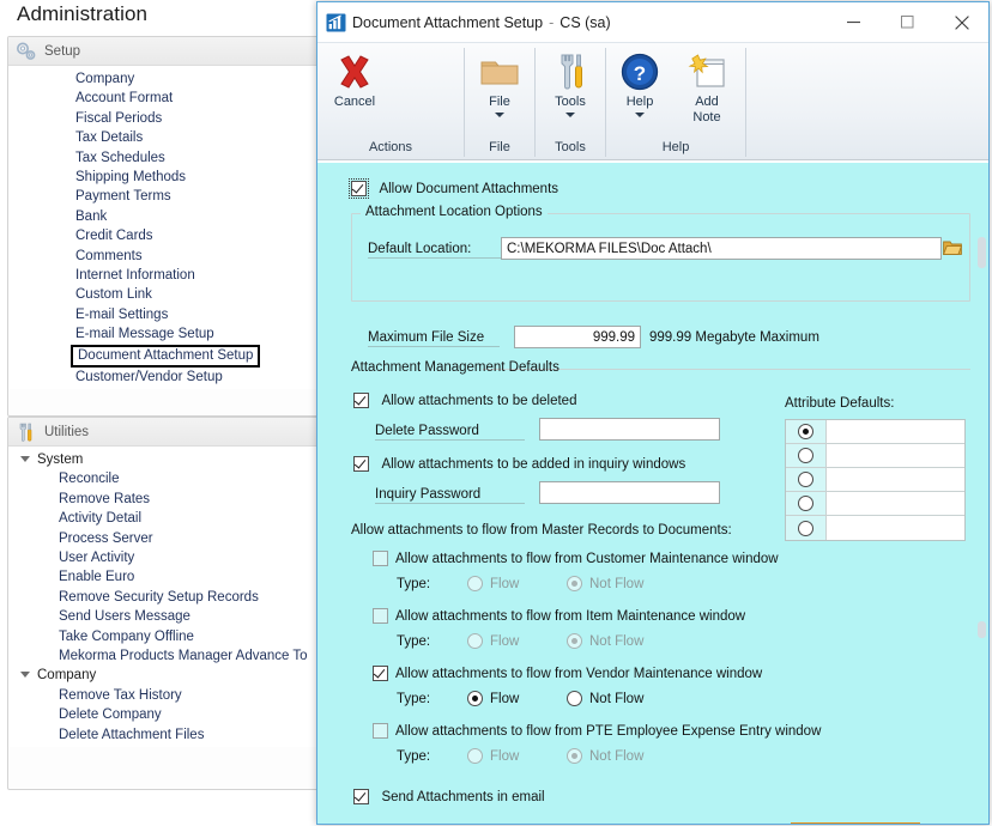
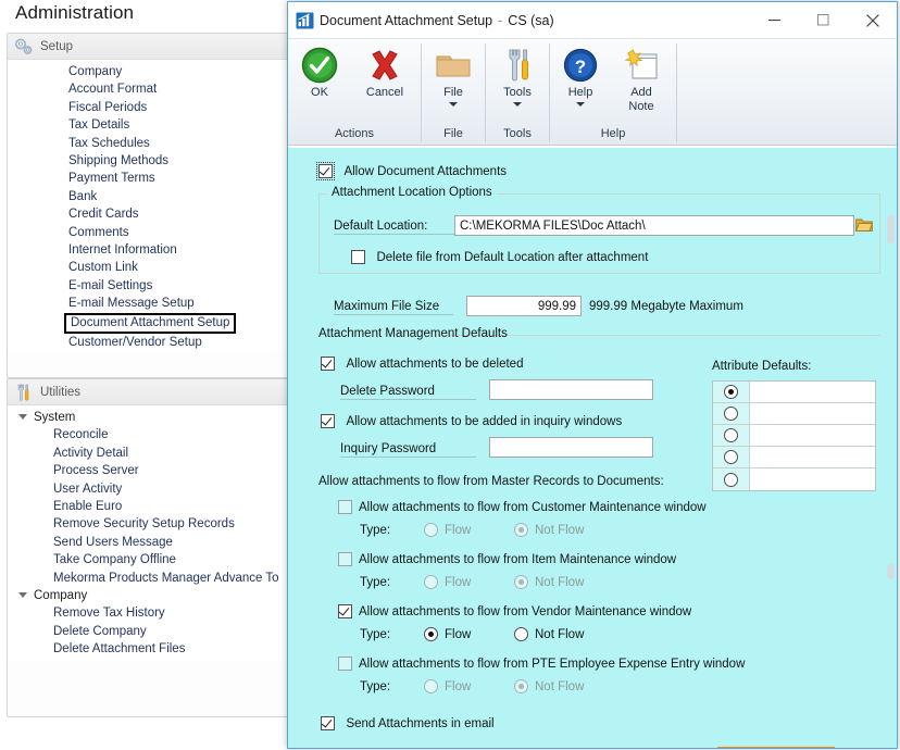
  Administration
  Setup
  Company
  Account Format
  Fiscal Periods
  Tax Details
  Tax Schedules
  Shipping Methods
  Payment Terms
  Bank
  Credit Cards
  Comments
  Internet Information
  Custom Link
  E-mail Settings
  E-mail Message Setup
  Document Attachment Setup
  Customer/Vendor Setup
  Utilities
  System
  Reconcile
- Remove Rates
  Activity Detail
  Process Server
  User Activity
  Enable Euro
  Remove Security Setup Records
  Send Users Message
  Take Company Offline
  Mekorma Products Manager Advance To
  Company
  Remove Tax History
  Delete Company
  Delete Attachment Files
  Document Attachment Setup
  -
  CS (sa)
+ OK
  Cancel
  Actions
  File
  File
  Tools
  Tools
  ?
  Help
  Add
  Note
  Help
  Allow Document Attachments
  Attachment Location Options
  Default Location:
  C:\MEKORMA FILES\Doc Attach\
+ Delete file from Default Location after attachment
  Maximum File Size
  999.99
  999.99 Megabyte Maximum
  Attachment Management Defaults
  Allow attachments to be deleted
  Delete Password
  Allow attachments to be added in inquiry windows
  Inquiry Password
  Allow attachments to flow from Master Records to Documents:
  Allow attachments to flow from Customer Maintenance window
  Type:
  Flow
  Not Flow
  Allow attachments to flow from Item Maintenance window
  Type:
  Flow
  Not Flow
  Allow attachments to flow from Vendor Maintenance window
  Type:
  Flow
  Not Flow
  Allow attachments to flow from PTE Employee Expense Entry window
  Type:
  Flow
  Not Flow
  Attribute Defaults:
  Send Attachments in email
